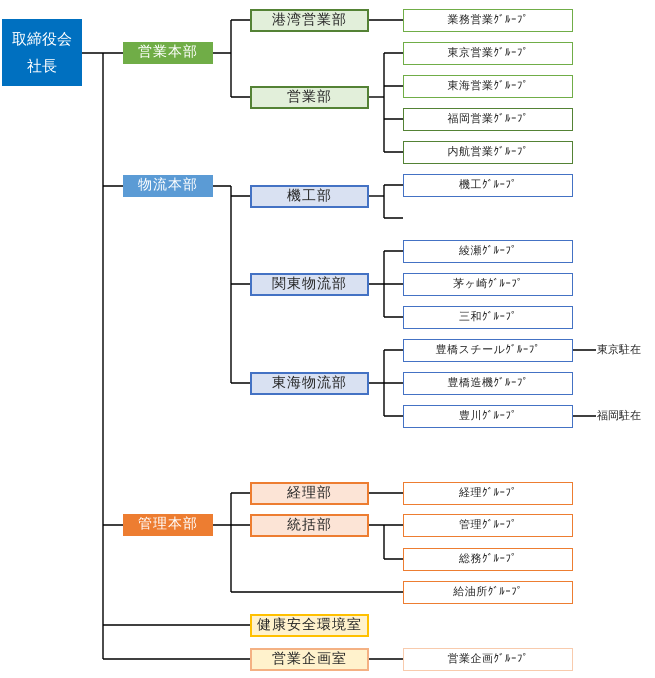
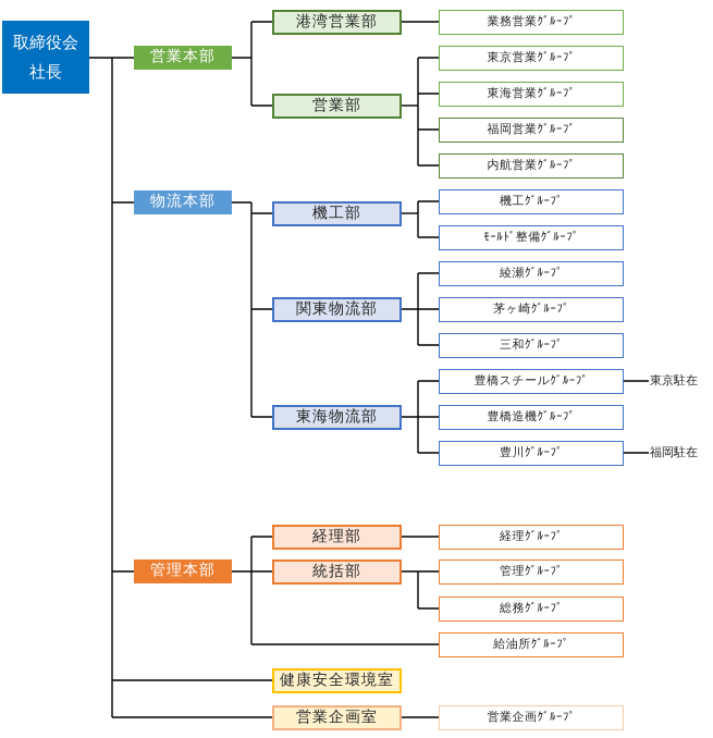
  取締役会
  社長
  営業本部
  物流本部
  管理本部
  港湾営業部
  営業部
  機工部
  関東物流部
  東海物流部
  経理部
  統括部
  健康安全環境室
  営業企画室
  業務営業ｸﾞﾙｰﾌﾟ
  東京営業ｸﾞﾙｰﾌﾟ
  東海営業ｸﾞﾙｰﾌﾟ
  福岡営業ｸﾞﾙｰﾌﾟ
  内航営業ｸﾞﾙｰﾌﾟ
  機工ｸﾞﾙｰﾌﾟ
+ ﾓｰﾙﾄﾞ整備ｸﾞﾙｰﾌﾟ
  綾瀬ｸﾞﾙｰﾌﾟ
  茅ヶ崎ｸﾞﾙｰﾌﾟ
  三和ｸﾞﾙｰﾌﾟ
  豊橋スチールｸﾞﾙｰﾌﾟ
  豊橋造機ｸﾞﾙｰﾌﾟ
  豊川ｸﾞﾙｰﾌﾟ
  経理ｸﾞﾙｰﾌﾟ
  管理ｸﾞﾙｰﾌﾟ
  総務ｸﾞﾙｰﾌﾟ
  給油所ｸﾞﾙｰﾌﾟ
  営業企画ｸﾞﾙｰﾌﾟ
  東京駐在
  福岡駐在
